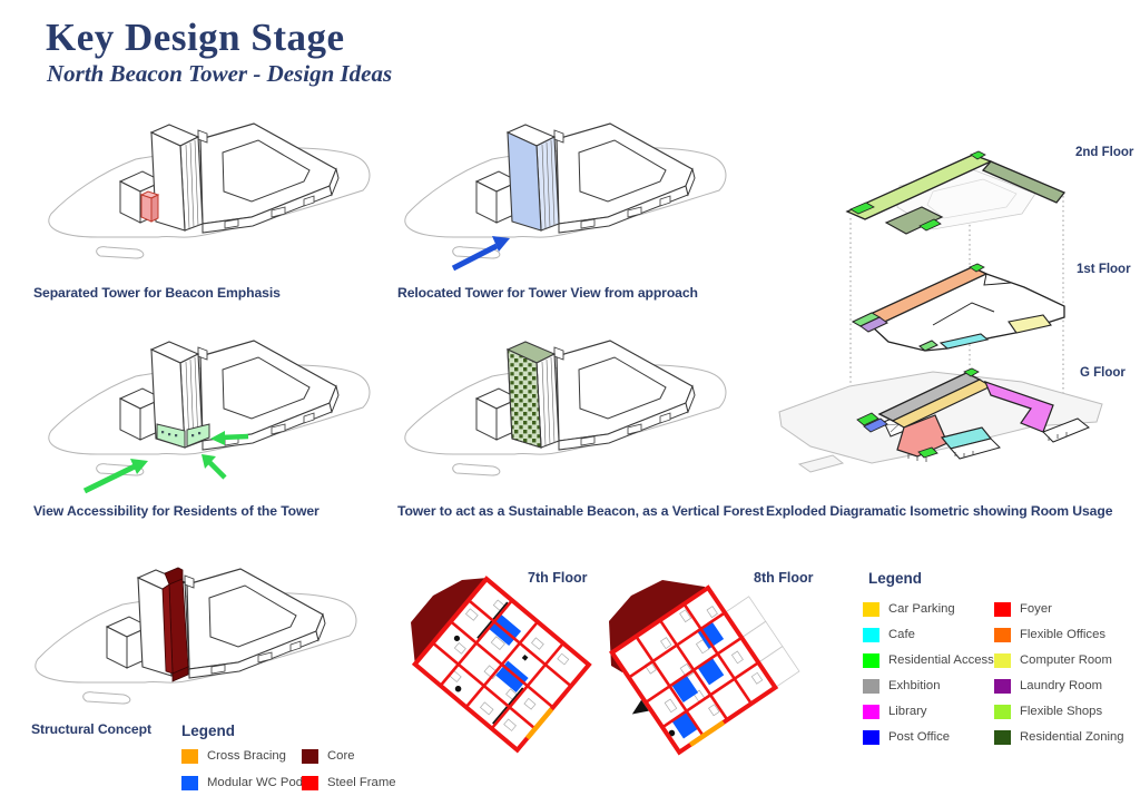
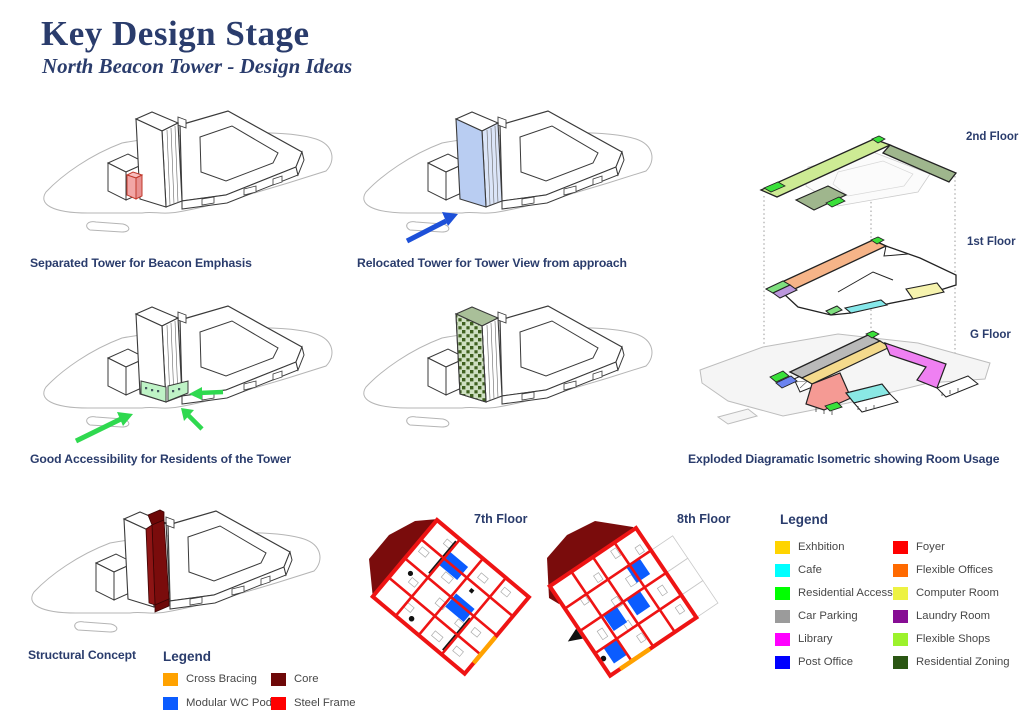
  Key Design Stage
  North Beacon Tower - Design Ideas
  Separated Tower for Beacon Emphasis
  Relocated Tower for Tower View from approach
- View Accessibility for Residents of the Tower
+ Good Accessibility for Residents of the Tower
- Tower to act as a Sustainable Beacon, as a Vertical Forest
  Exploded Diagramatic Isometric showing Room Usage
  Structural Concept
  2nd Floor
  1st Floor
  G Floor
  7th Floor
  8th Floor
  Legend
  Cross Bracing
  Core
  Modular WC Pod
  Steel Frame
  Legend
- Car Parking
+ Exhbition
  Cafe
  Residential Access
- Exhbition
+ Car Parking
  Library
  Post Office
  Foyer
  Flexible Offices
  Computer Room
  Laundry Room
  Flexible Shops
  Residential Zoning
